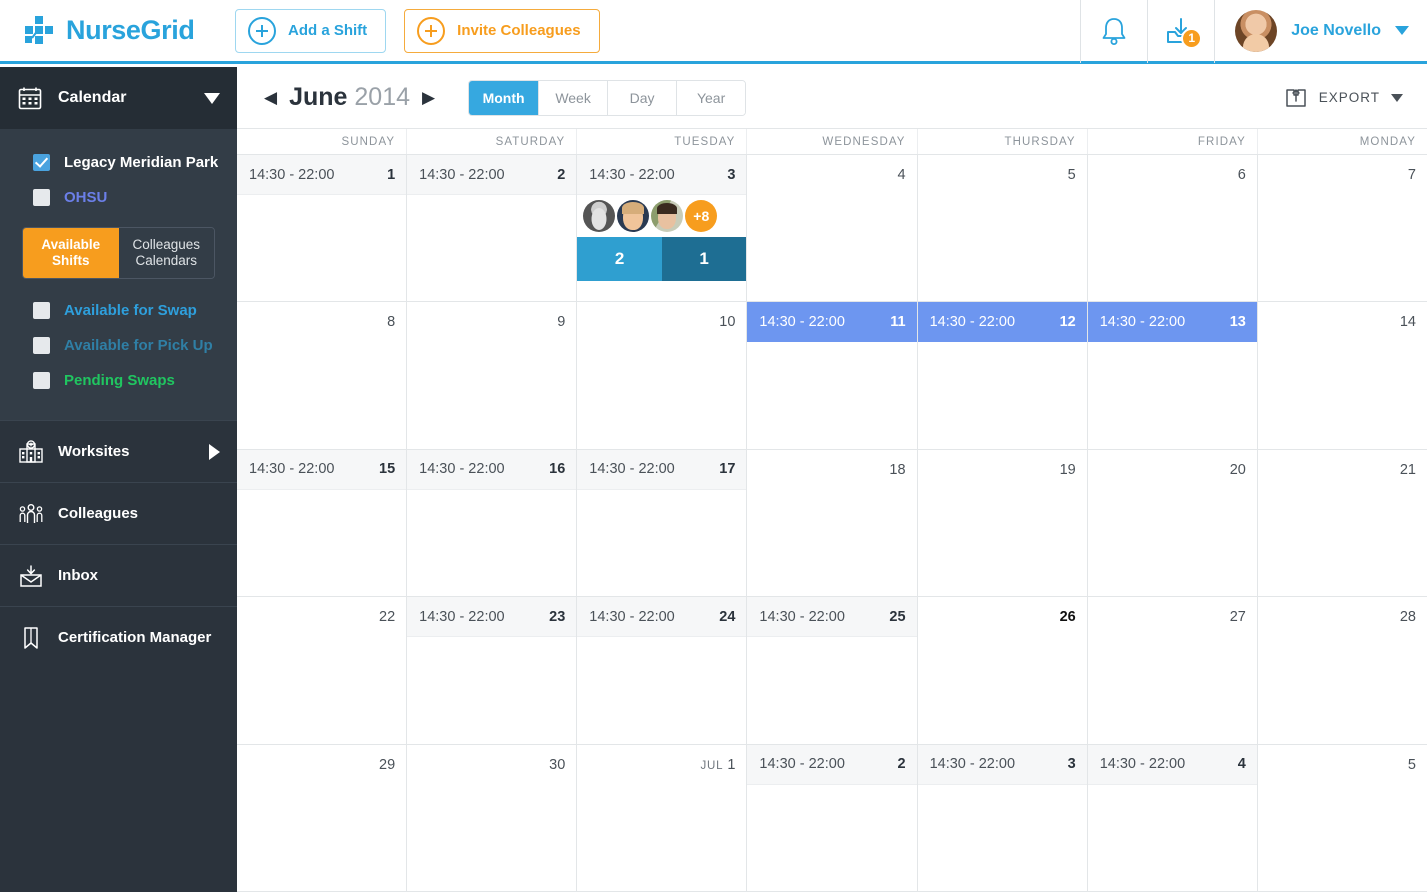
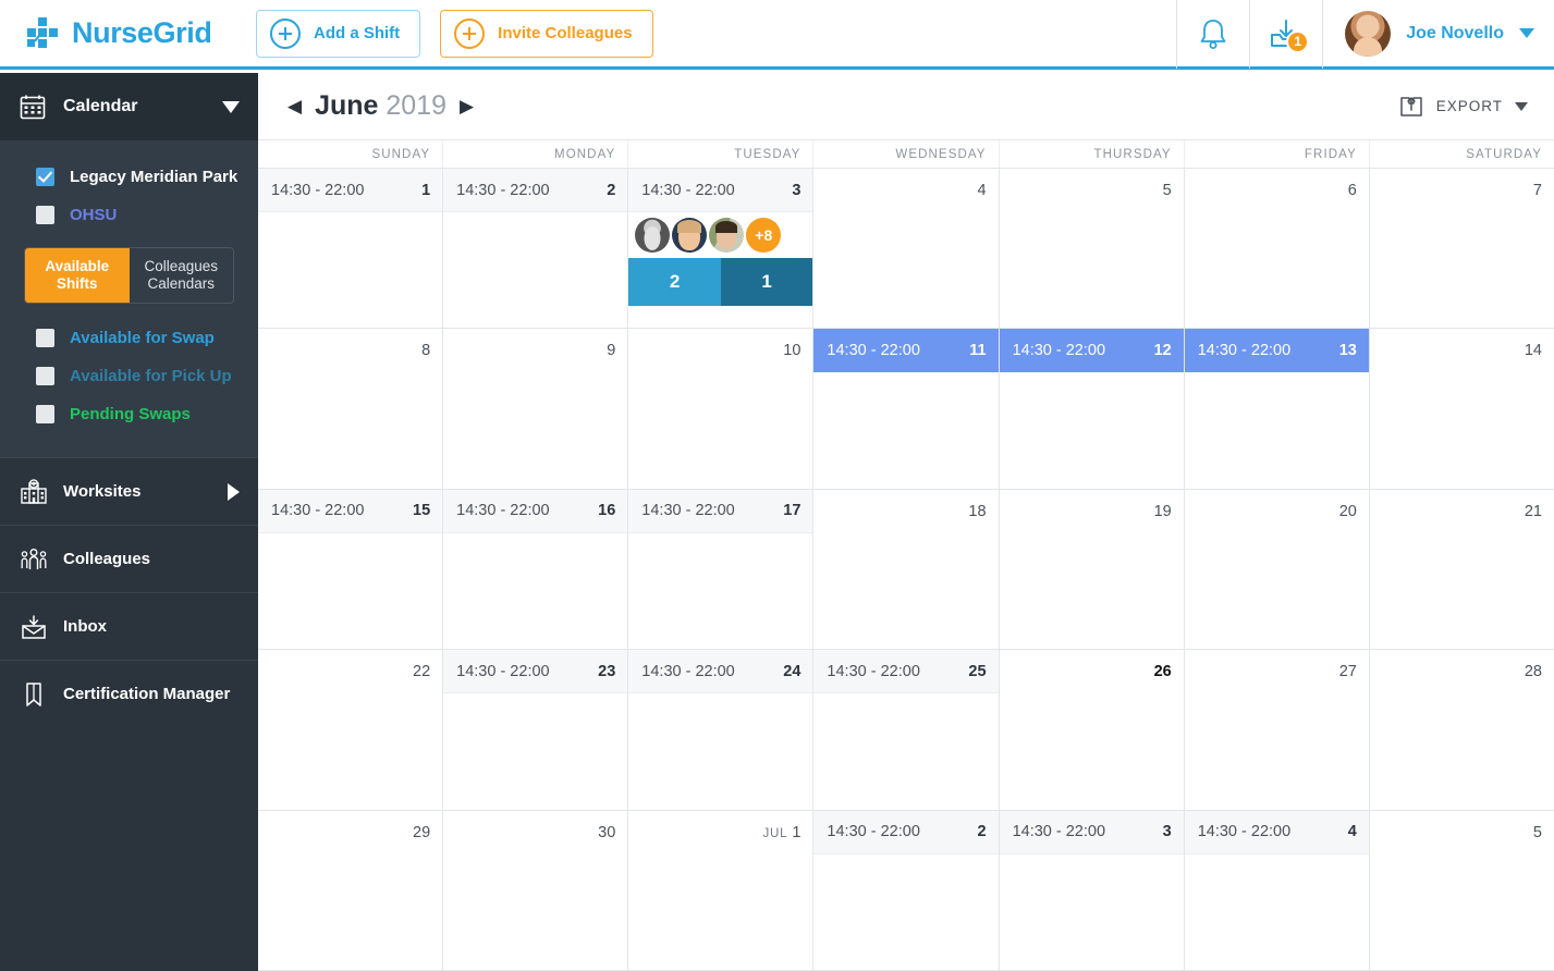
  NurseGrid
  Add a Shift
  Invite Colleagues
  1
  Joe Novello
  Calendar
  Legacy Meridian Park
  OHSU
  Available
  Shifts
  Colleagues
  Calendars
  Available for Swap
  Available for Pick Up
  Pending Swaps
  Worksites
  Colleagues
  Inbox
  Certification Manager
  ◀
- June 2014
+ June 2019
  ▶
- Month
- Week
- Day
- Year
  EXPORT
  SUNDAY
- SATURDAY
+ MONDAY
  TUESDAY
  WEDNESDAY
  THURSDAY
  FRIDAY
- MONDAY
+ SATURDAY
  14:30 - 22:00
  1
  14:30 - 22:00
  2
  14:30 - 22:00
  3
  +8
  2
  1
  4
  5
  6
  7
  8
  9
  10
  14:30 - 22:00
  11
  14:30 - 22:00
  12
  14:30 - 22:00
  13
  14
  14:30 - 22:00
  15
  14:30 - 22:00
  16
  14:30 - 22:00
  17
  18
  19
  20
  21
  22
  14:30 - 22:00
  23
  14:30 - 22:00
  24
  14:30 - 22:00
  25
  26
  27
  28
  29
  30
  JUL 1
  14:30 - 22:00
  2
  14:30 - 22:00
  3
  14:30 - 22:00
  4
  5
